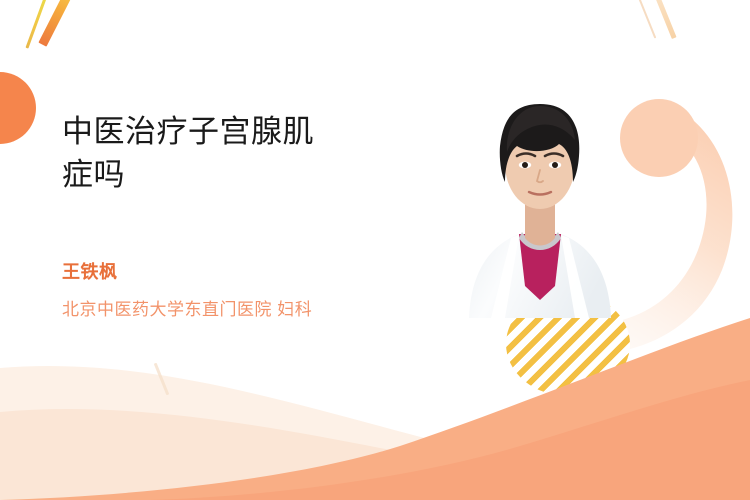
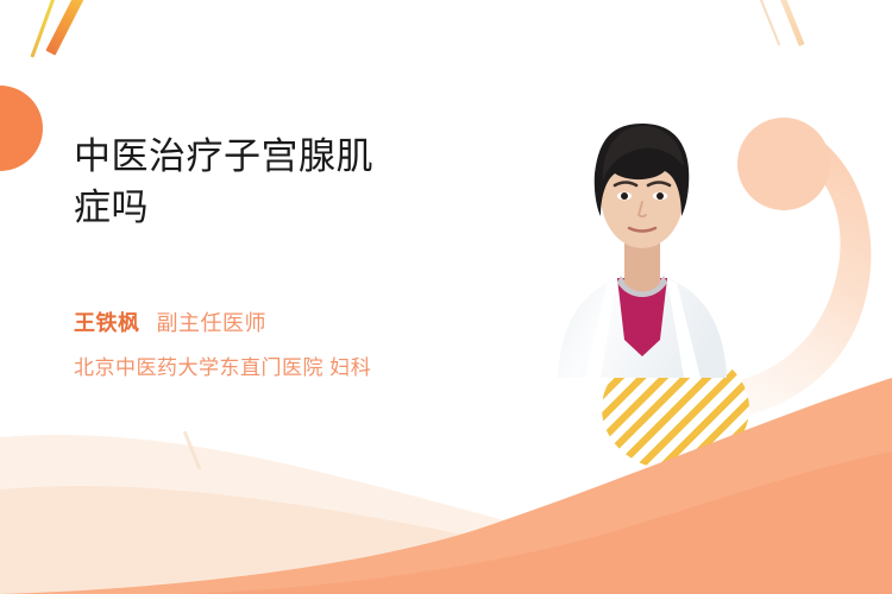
  中医治疗子宫腺肌
  症吗
  王铁枫
+ 副主任医师
  北京中医药大学东直门医院 妇科
